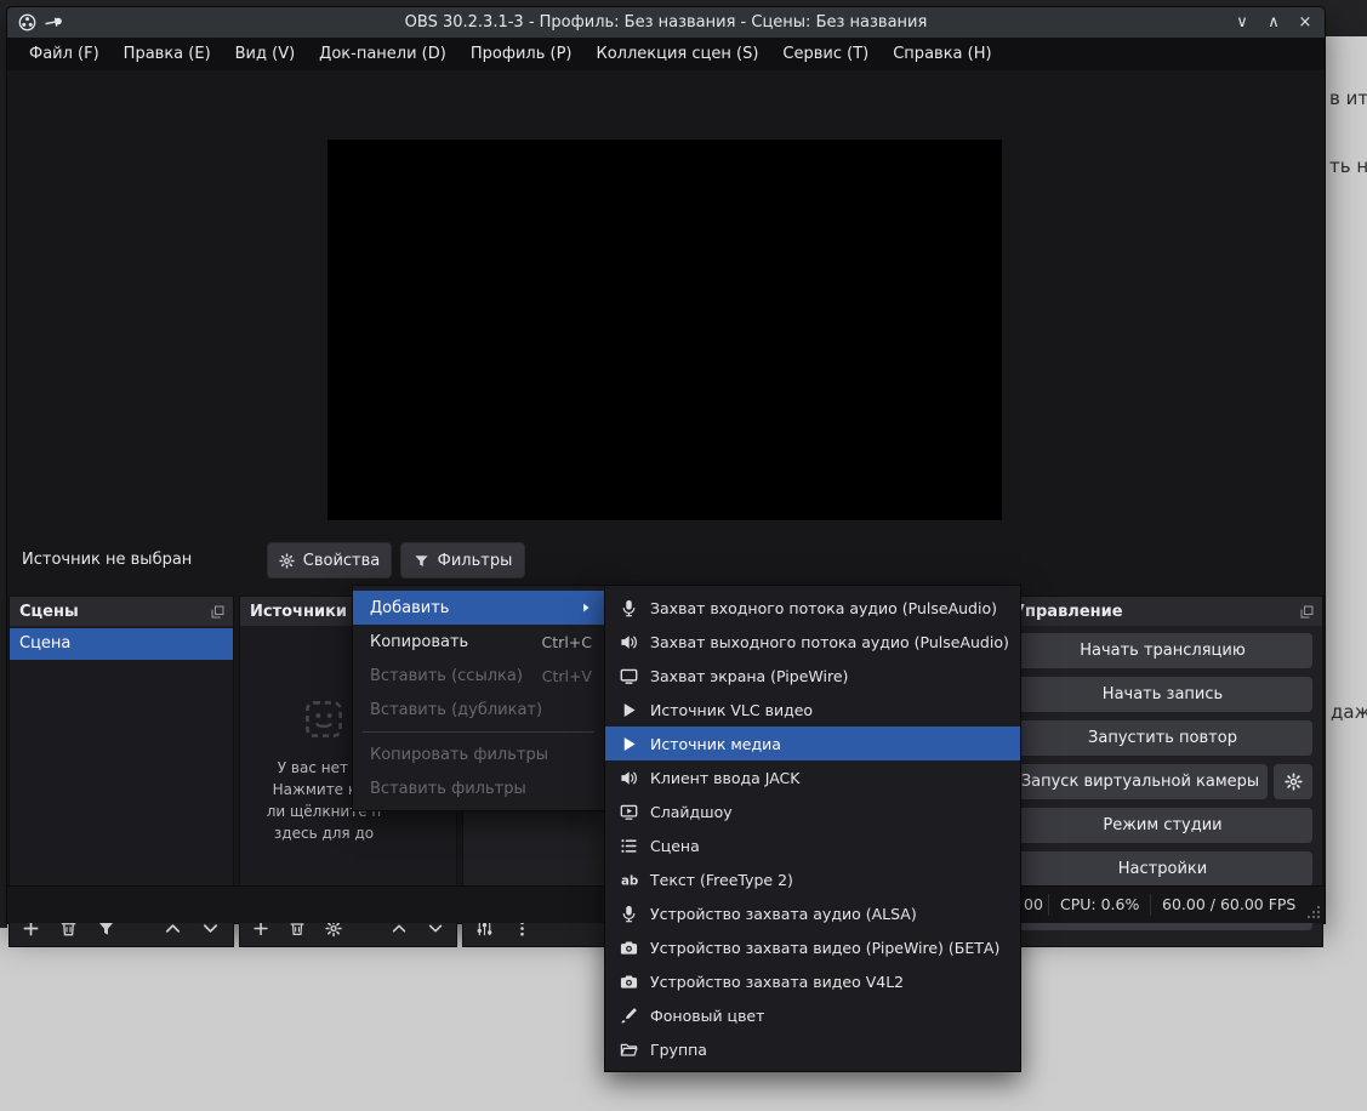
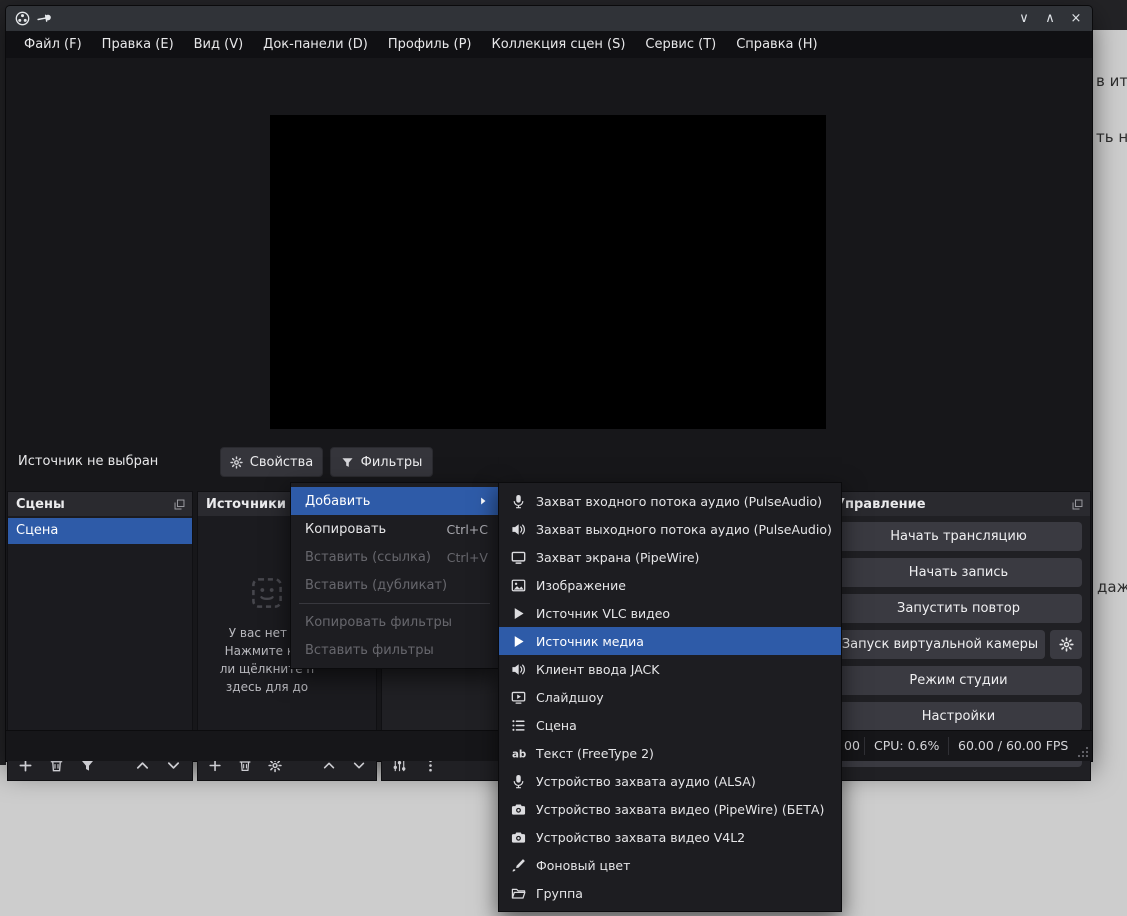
  в ит
  ть н
  даж
- OBS 30.2.3.1-3 - Профиль: Без названия - Сцены: Без названия
  ∨
  ∧
  ×
  Файл (F)
  Правка (E)
  Вид (V)
  Док-панели (D)
  Профиль (P)
  Коллекция сцен (S)
  Сервис (T)
  Справка (H)
  Источник не выбран
  Свойства
  Фильтры
  Сцены
  Сцена
  Источники
  У вас нет
  Нажмите
  ли щёлкните п
  здесь для до
  правление
  Начать трансляцию
  Начать запись
  Запустить повтор
  Запуск виртуальной камеры
  Режим студии
  Настройки
  00
  CPU: 0.6%
  60.00 / 60.00 FPS
  Добавить
  Копировать
  Ctrl+C
  Вставить (ссылка)
  Ctrl+V
  Вставить (дубликат)
  Копировать фильтры
  Вставить фильтры
  Захват входного потока аудио (PulseAudio)
  Захват выходного потока аудио (PulseAudio)
  Захват экрана (PipeWire)
+ Изображение
  Источник VLC видео
  Источник медиа
  Клиент ввода JACK
  Слайдшоу
  Сцена
  Текст (FreeType 2)
  Устройство захвата аудио (ALSA)
  Устройство захвата видео (PipeWire) (БЕТА)
  Устройство захвата видео V4L2
  Фоновый цвет
  Группа
